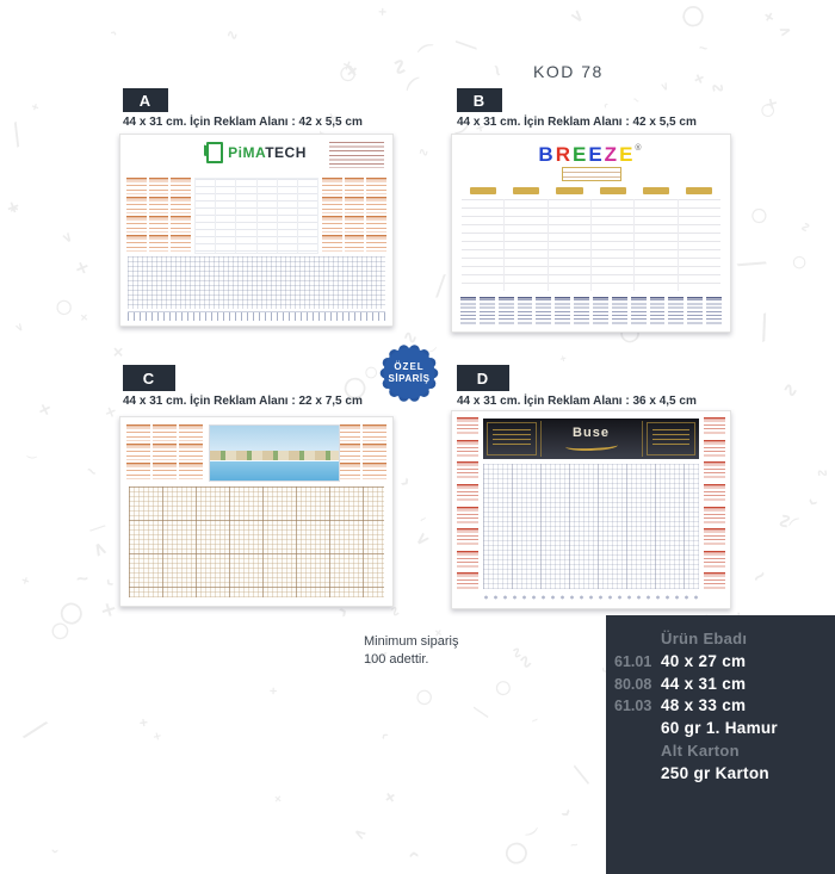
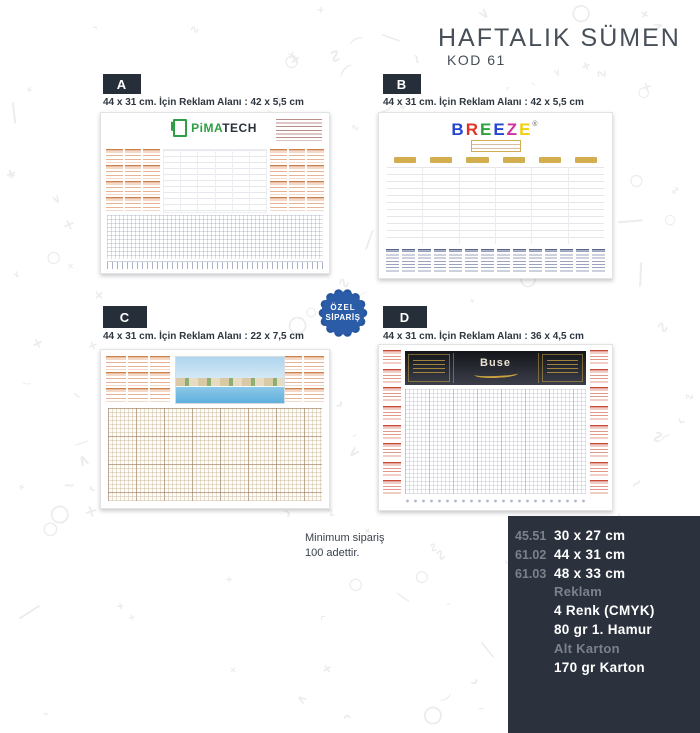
+ HAFTALIK SÜMEN
- KOD 78
+ KOD 61
  A
  44 x 31 cm. İçin Reklam Alanı : 42 x 5,5 cm
  PiMATECH
  B
  44 x 31 cm. İçin Reklam Alanı : 42 x 5,5 cm
  BREEZE
  C
  44 x 31 cm. İçin Reklam Alanı : 22 x 7,5 cm
  D
  44 x 31 cm. İçin Reklam Alanı : 36 x 4,5 cm
  Buse
  ÖZEL
  SİPARİŞ
  Minimum sipariş
  100 adettir.
- Ürün Ebadı
- 61.01
+ 45.51
- 40 x 27 cm
+ 30 x 27 cm
- 80.08
+ 61.02
  44 x 31 cm
  61.03
  48 x 33 cm
+ Reklam
+ 4 Renk (CMYK)
- 60 gr 1. Hamur
+ 80 gr 1. Hamur
  Alt Karton
- 250 gr Karton
+ 170 gr Karton
